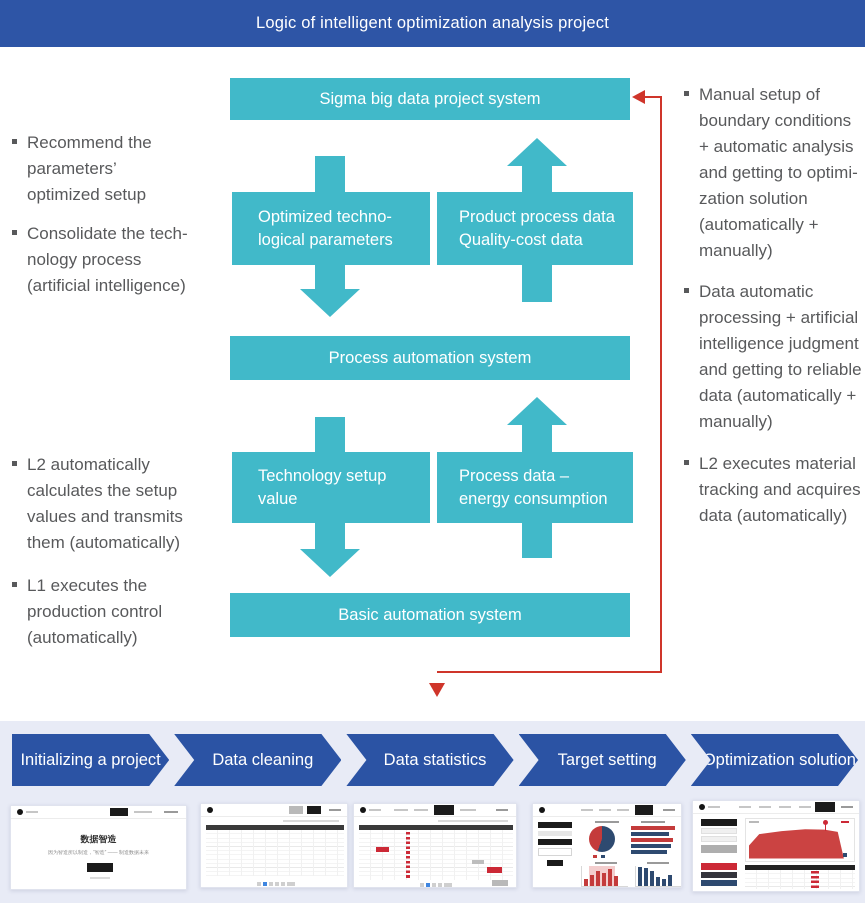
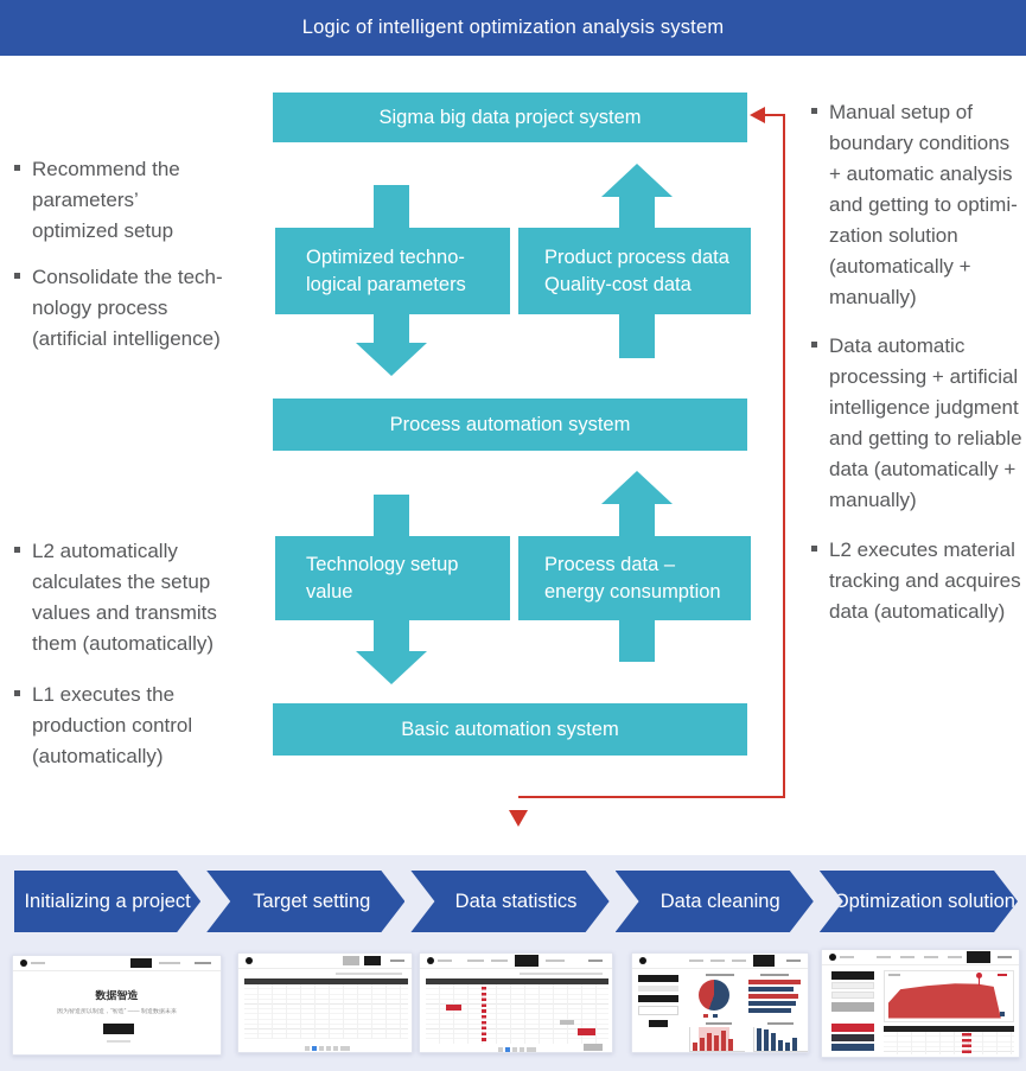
- Logic of intelligent optimization analysis project
+ Logic of intelligent optimization analysis system
  Sigma big data project system
  Process automation system
  Basic automation system
  Optimized techno-
  logical parameters
  Product process data
  Quality-cost data
  Technology setup
  value
  Process data –
  energy consumption
  Recommend the
  parameters’
  optimized setup
  Consolidate the tech-
  nology process
  (artificial intelligence)
  L2 automatically
  calculates the setup
  values and transmits
  them (automatically)
  L1 executes the
  production control
  (automatically)
  Manual setup of
  boundary conditions
  + automatic analysis
  and getting to optimi-
  zation solution
  (automatically +
  manually)
  Data automatic
  processing + artificial
  intelligence judgment
  and getting to reliable
  data (automatically +
  manually)
  L2 executes material
  tracking and acquires
  data (automatically)
  Initializing a project
- Data cleaning
+ Target setting
  Data statistics
- Target setting
+ Data cleaning
  ptimization solution
  数据智造
